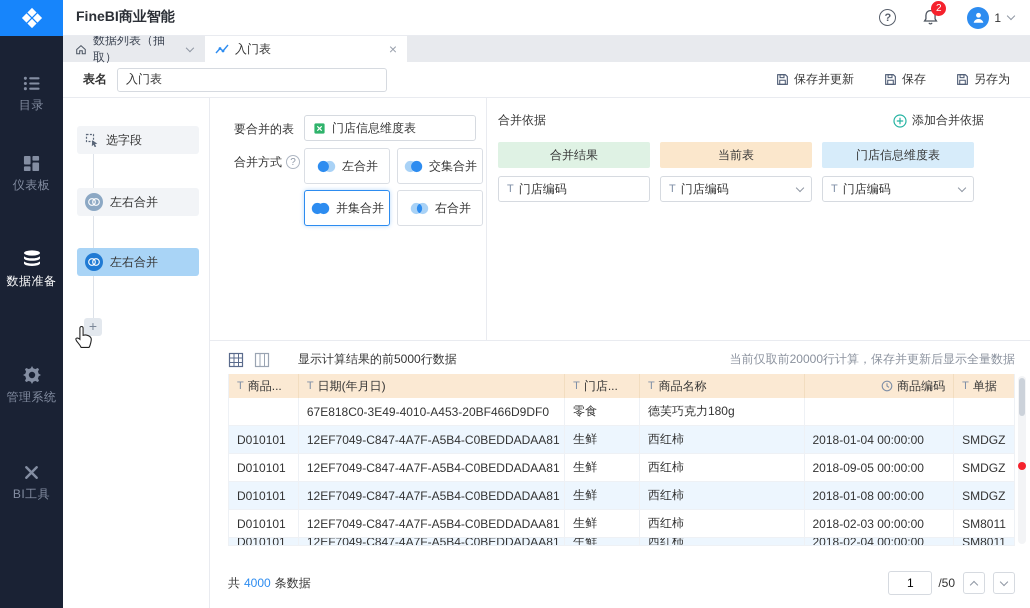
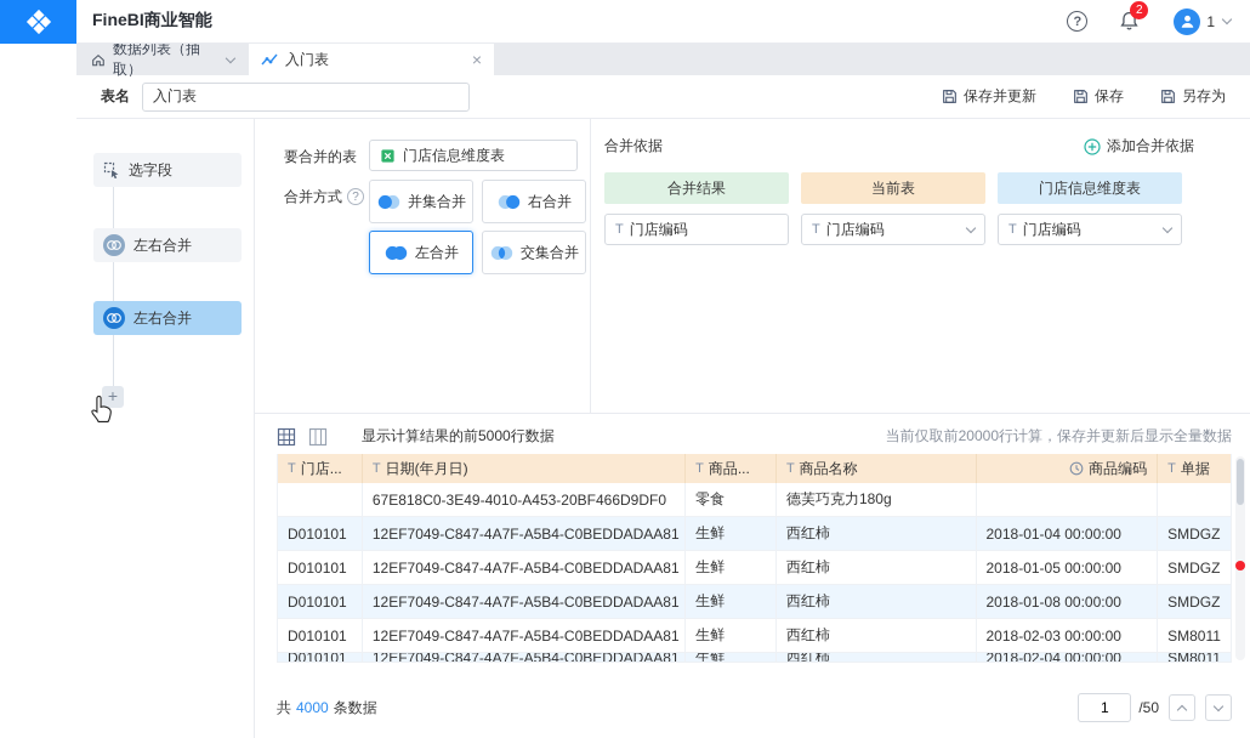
  FineBI商业智能
  ?
  2
  1
- 目录
- 仪表板
- 数据准备
- 管理系统
- BI工具
  数据列表（抽取）
  入门表
  ×
  表名
  入门表
  保存并更新
  保存
  另存为
  选字段
  左右合并
  左右合并
  +
  要合并的表
  门店信息维度表
  合并方式
  ?
- 左合并
+ 并集合并
- 交集合并
+ 右合并
- 并集合并
+ 左合并
- 右合并
+ 交集合并
  合并依据
  添加合并依据
  合并结果
  当前表
  门店信息维度表
  T
  门店编码
  T
  门店编码
  T
  门店编码
  显示计算结果的前5000行数据
  当前仅取前20000行计算，保存并更新后显示全量数据
  T
- 商品...
+ 门店...
  T
  日期(年月日)
  T
- 门店...
+ 商品...
  T
  商品名称
  商品编码
  T
  单据
  67E818C0-3E49-4010-A453-20BF466D9DF0
  零食
  德芙巧克力180g
  D010101
  12EF7049-C847-4A7F-A5B4-C0BEDDADAA81
  生鲜
  西红柿
  2018-01-04 00:00:00
  SMDGZ
  D010101
  12EF7049-C847-4A7F-A5B4-C0BEDDADAA81
  生鲜
  西红柿
- 2018-09-05 00:00:00
+ 2018-01-05 00:00:00
  SMDGZ
  D010101
  12EF7049-C847-4A7F-A5B4-C0BEDDADAA81
  生鲜
  西红柿
  2018-01-08 00:00:00
  SMDGZ
  D010101
  12EF7049-C847-4A7F-A5B4-C0BEDDADAA81
  生鲜
  西红柿
  2018-02-03 00:00:00
  SM8011
  D010101
  12EF7049-C847-4A7F-A5B4-C0BEDDADAA81
  生鲜
  西红柿
  2018-02-04 00:00:00
  SM8011
  共
  4000
  条数据
  1
  /50
